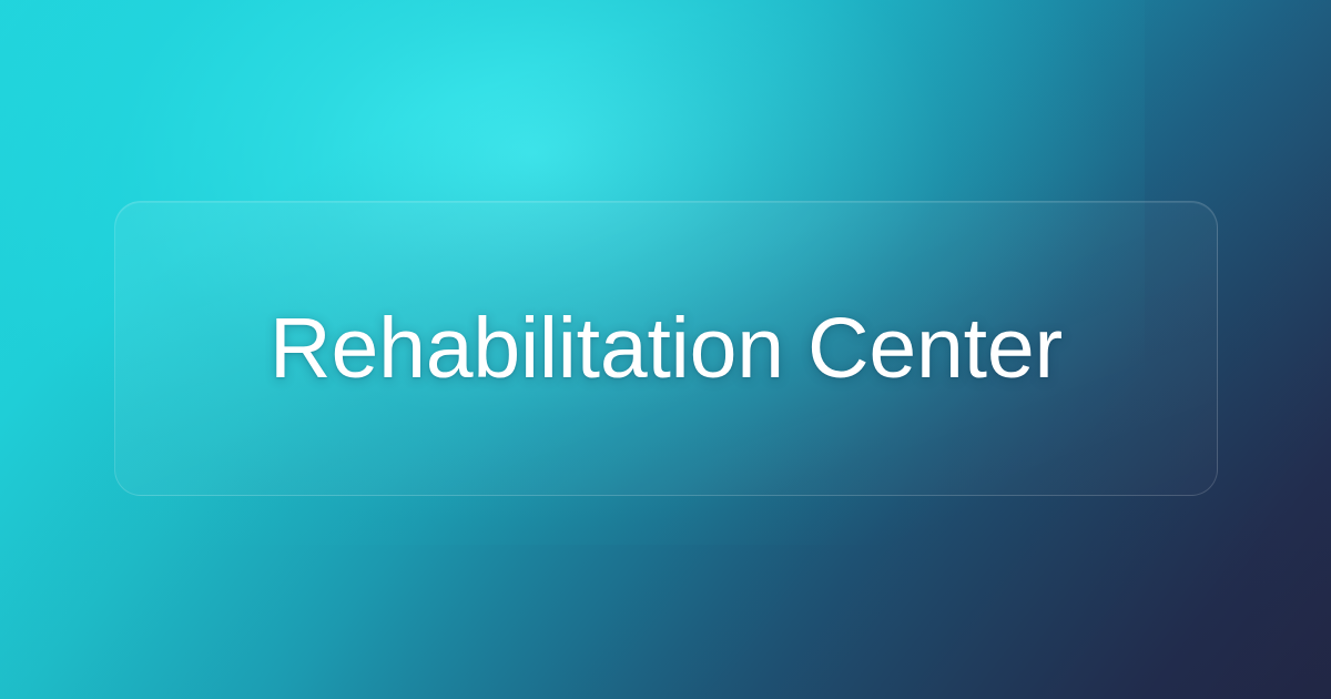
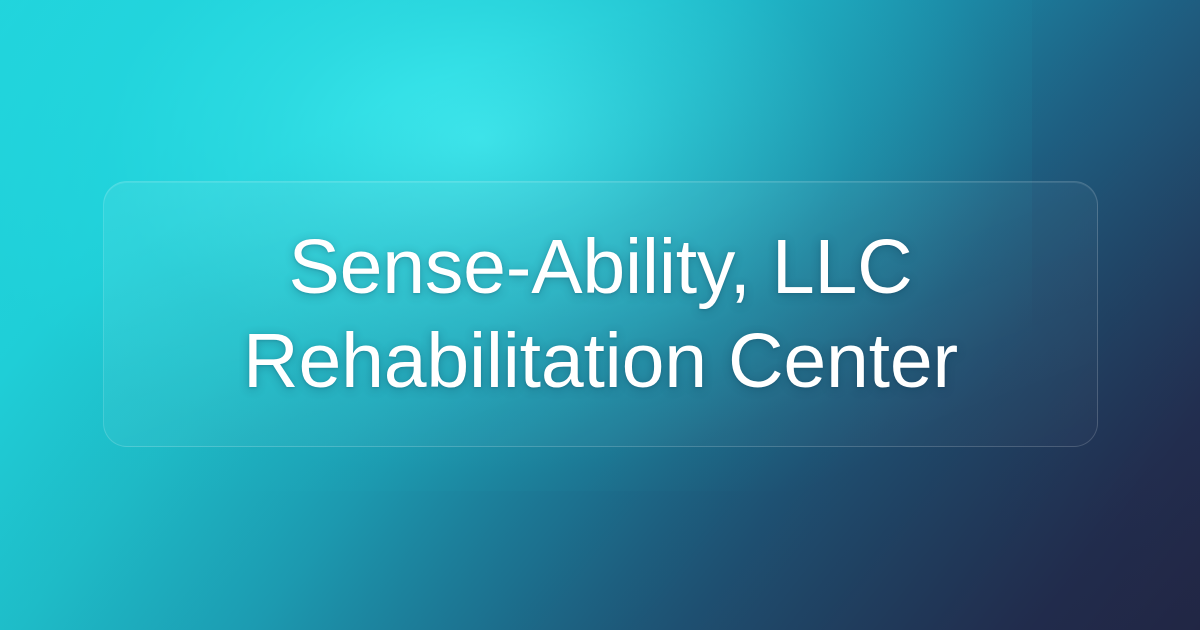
+ Sense-Ability, LLC
  Rehabilitation Center
